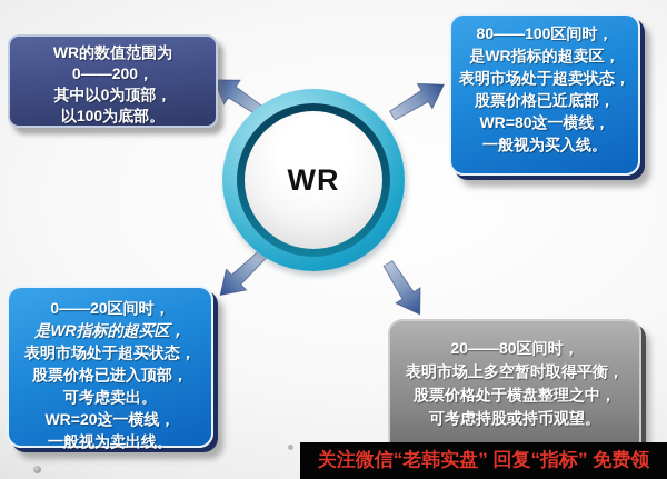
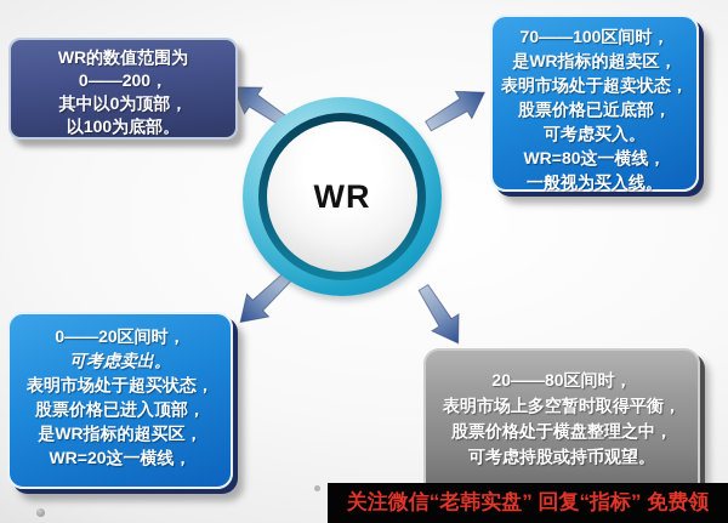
  WR的数值范围为
  0——200，
  其中以0为顶部，
  以100为底部。
- 80——100区间时，
+ 70——100区间时，
  是WR指标的超卖区，
  表明市场处于超卖状态，
  股票价格已近底部，
+ 可考虑买入。
  WR=80这一横线，
  一般视为买入线。
  0——20区间时，
- 是WR指标的超买区，
+ 可考虑卖出。
  表明市场处于超买状态，
  股票价格已进入顶部，
- 可考虑卖出。
+ 是WR指标的超买区，
  WR=20这一横线，
- 一般视为卖出线。
  20——80区间时，
  表明市场上多空暂时取得平衡，
  股票价格处于横盘整理之中，
  可考虑持股或持币观望。
  WR
  关注微信“老韩实盘” 回复“指标” 免费领
